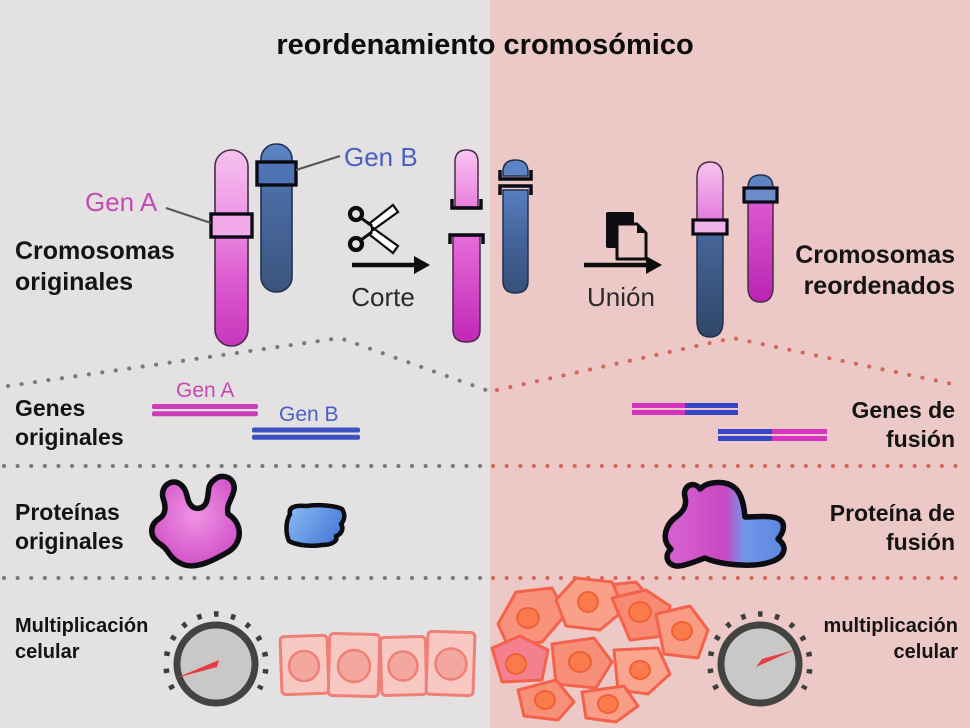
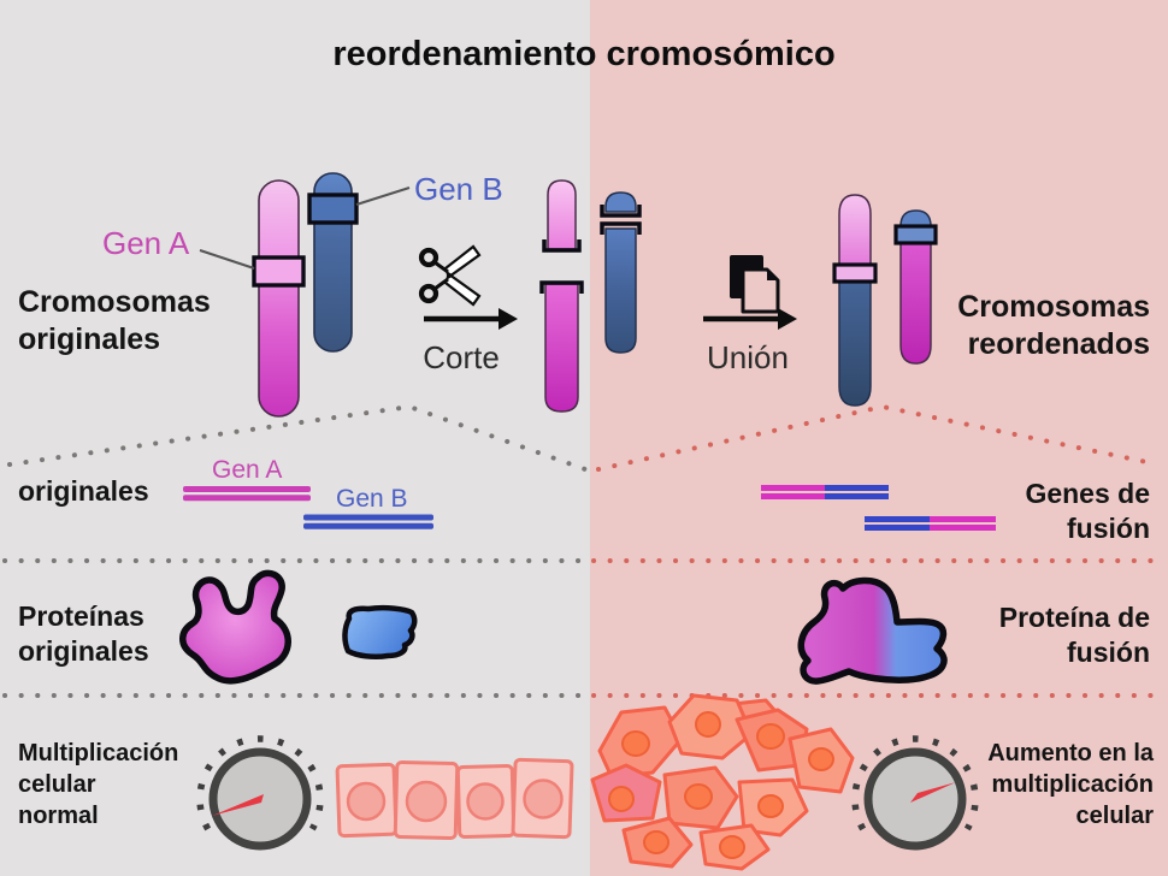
  reordenamiento cromosómico
  Gen A
  Gen B
  Cromosomas
  originales
  Corte
  Unión
  Cromosomas
  reordenados
- Genes
  originales
  Gen A
  Gen B
  Genes de
  fusión
  Proteínas
  originales
  Proteína de
  fusión
  Multiplicación
  celular
+ normal
+ Aumento en la
  multiplicación
  celular
